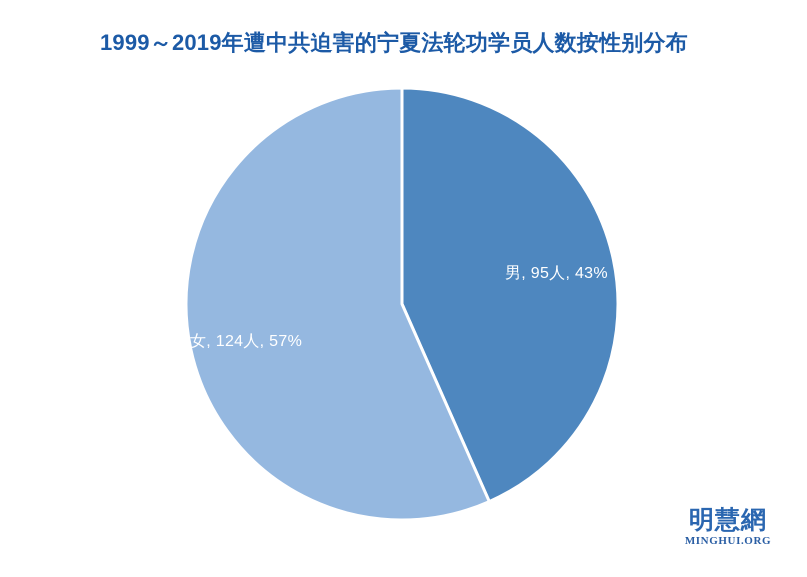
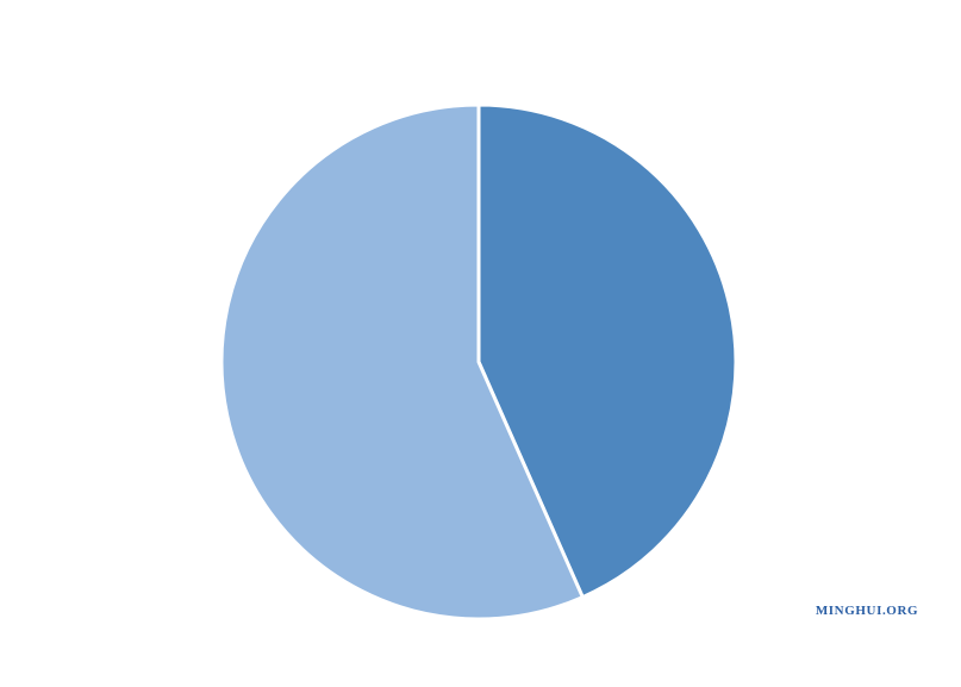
- 1999～2019年遭中共迫害的宁夏法轮功学员人数按性别分布
- 男, 95人, 43%
- 女, 124人, 57%
- 明慧網
  MINGHUI.ORG
